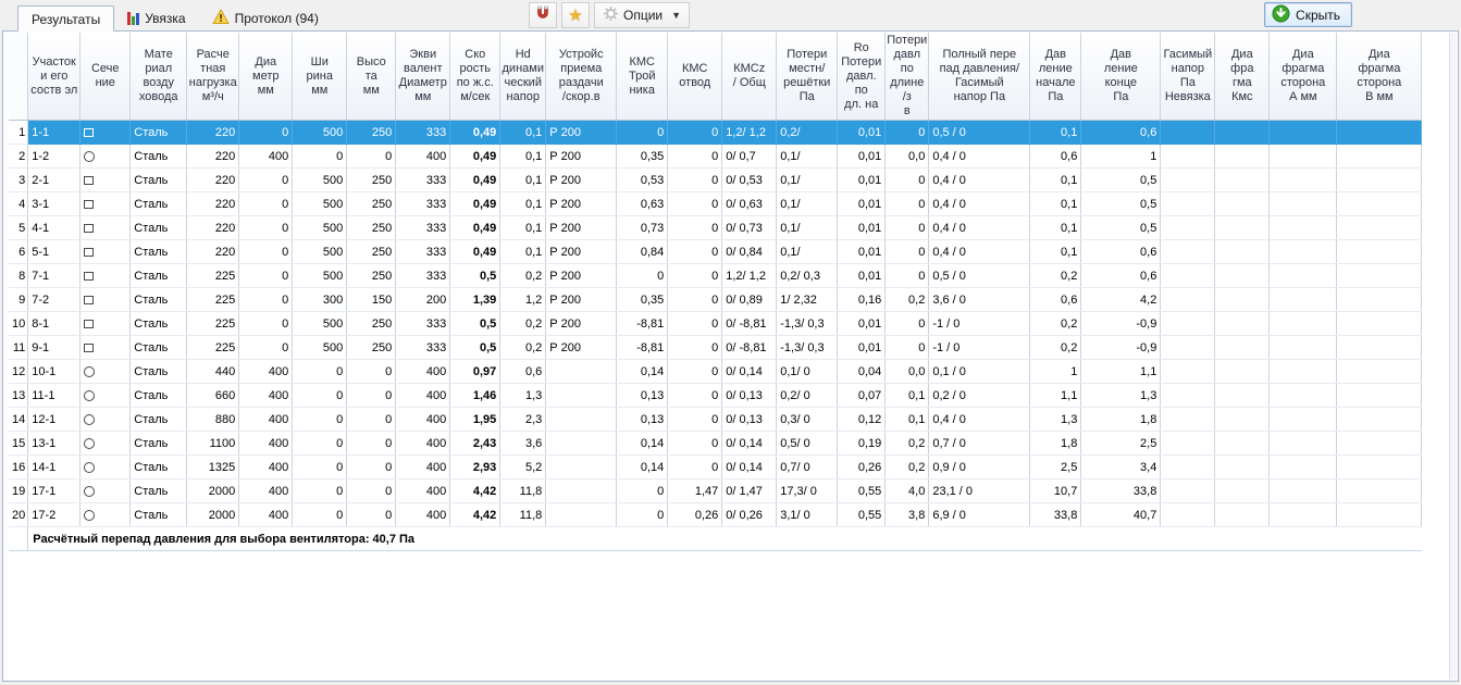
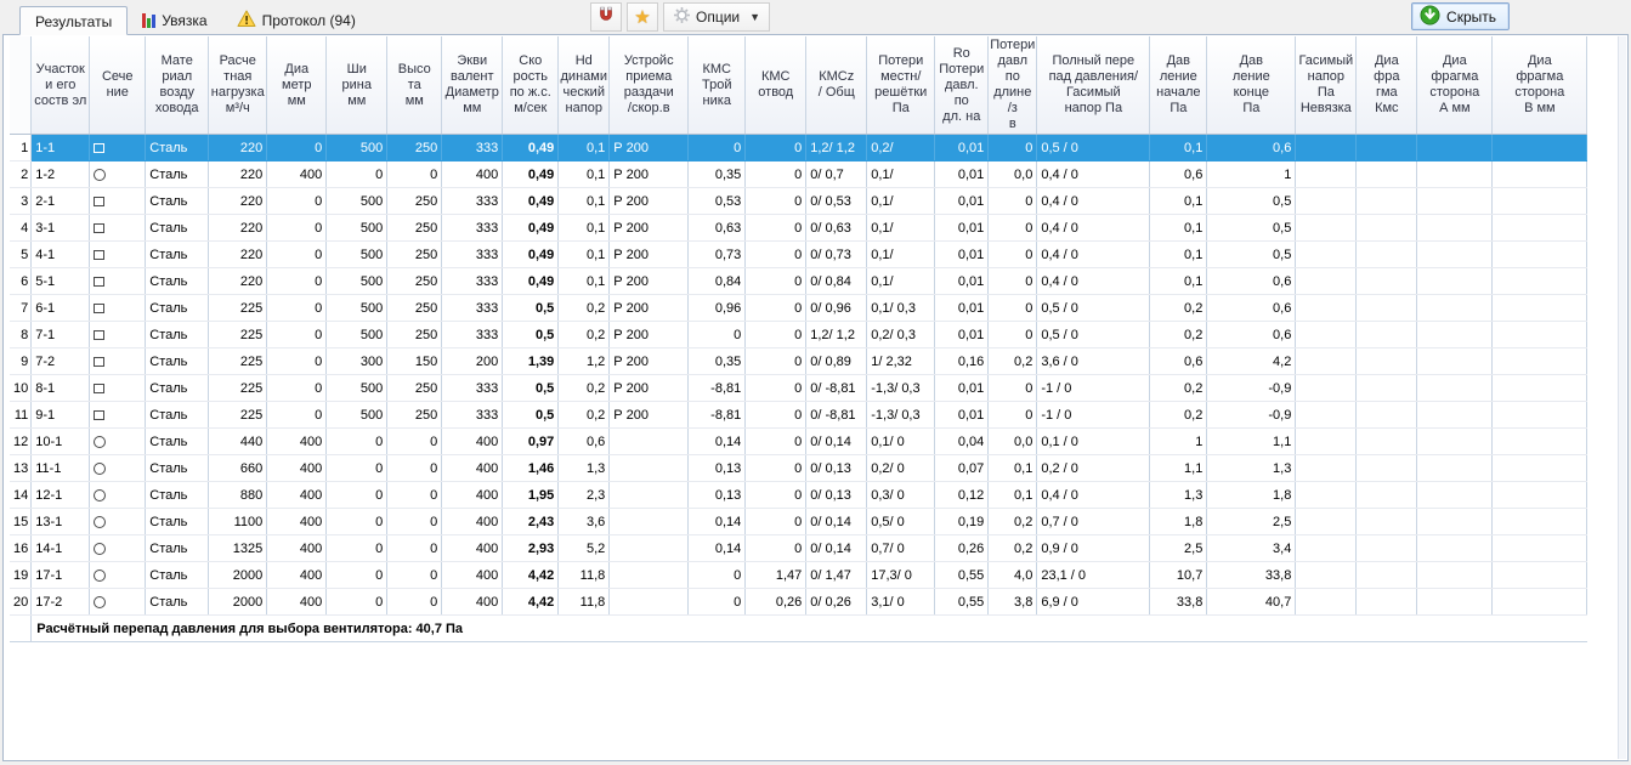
  Результаты
  Увязка
  Протокол (94)
  ★
  Опции
  ▼
  Скрыть
  	Участок и его соств эл	Сече ние	Мате риал возду ховода	Расче тная нагрузка м³/ч	Диа метр мм	Ши рина мм	Высо та мм	Экви валент Диаметр мм	Ско рость по ж.с. м/сек	Hd динами ческий напор	Устройс приема раздачи /скор.в	КМС Трой ника	КМС отвод	КМСz / Общ	Потери местн/ решётки Па	Ro Потери давл. по дл. на	Потери давл по длине /з в	Полный пере пад давления/ Гасимый напор Па	Дав ление начале Па	Дав ление конце Па	Гасимый напор Па Невязка	Диа фра гма Кмс	Диа фрагма сторона А мм	Диа фрагма сторона В мм
  1	1-1		Сталь	220	0	500	250	333	0,49	0,1	Р 200	0	0	1,2/ 1,2	0,2/	0,01	0	0,5 / 0	0,1	0,6
  2	1-2		Сталь	220	400	0	0	400	0,49	0,1	Р 200	0,35	0	0/ 0,7	0,1/	0,01	0,0	0,4 / 0	0,6	1
  3	2-1		Сталь	220	0	500	250	333	0,49	0,1	Р 200	0,53	0	0/ 0,53	0,1/	0,01	0	0,4 / 0	0,1	0,5
  4	3-1		Сталь	220	0	500	250	333	0,49	0,1	Р 200	0,63	0	0/ 0,63	0,1/	0,01	0	0,4 / 0	0,1	0,5
  5	4-1		Сталь	220	0	500	250	333	0,49	0,1	Р 200	0,73	0	0/ 0,73	0,1/	0,01	0	0,4 / 0	0,1	0,5
  6	5-1		Сталь	220	0	500	250	333	0,49	0,1	Р 200	0,84	0	0/ 0,84	0,1/	0,01	0	0,4 / 0	0,1	0,6
+ 7	6-1		Сталь	225	0	500	250	333	0,5	0,2	Р 200	0,96	0	0/ 0,96	0,1/ 0,3	0,01	0	0,5 / 0	0,2	0,6
  8	7-1		Сталь	225	0	500	250	333	0,5	0,2	Р 200	0	0	1,2/ 1,2	0,2/ 0,3	0,01	0	0,5 / 0	0,2	0,6
  9	7-2		Сталь	225	0	300	150	200	1,39	1,2	Р 200	0,35	0	0/ 0,89	1/ 2,32	0,16	0,2	3,6 / 0	0,6	4,2
  10	8-1		Сталь	225	0	500	250	333	0,5	0,2	Р 200	-8,81	0	0/ -8,81	-1,3/ 0,3	0,01	0	-1 / 0	0,2	-0,9
  11	9-1		Сталь	225	0	500	250	333	0,5	0,2	Р 200	-8,81	0	0/ -8,81	-1,3/ 0,3	0,01	0	-1 / 0	0,2	-0,9
  12	10-1		Сталь	440	400	0	0	400	0,97	0,6		0,14	0	0/ 0,14	0,1/ 0	0,04	0,0	0,1 / 0	1	1,1
  13	11-1		Сталь	660	400	0	0	400	1,46	1,3		0,13	0	0/ 0,13	0,2/ 0	0,07	0,1	0,2 / 0	1,1	1,3
  14	12-1		Сталь	880	400	0	0	400	1,95	2,3		0,13	0	0/ 0,13	0,3/ 0	0,12	0,1	0,4 / 0	1,3	1,8
  15	13-1		Сталь	1100	400	0	0	400	2,43	3,6		0,14	0	0/ 0,14	0,5/ 0	0,19	0,2	0,7 / 0	1,8	2,5
  16	14-1		Сталь	1325	400	0	0	400	2,93	5,2		0,14	0	0/ 0,14	0,7/ 0	0,26	0,2	0,9 / 0	2,5	3,4
  19	17-1		Сталь	2000	400	0	0	400	4,42	11,8		0	1,47	0/ 1,47	17,3/ 0	0,55	4,0	23,1 / 0	10,7	33,8
  20	17-2		Сталь	2000	400	0	0	400	4,42	11,8		0	0,26	0/ 0,26	3,1/ 0	0,55	3,8	6,9 / 0	33,8	40,7
  	Расчётный перепад давления для выбора вентилятора: 40,7 Па
